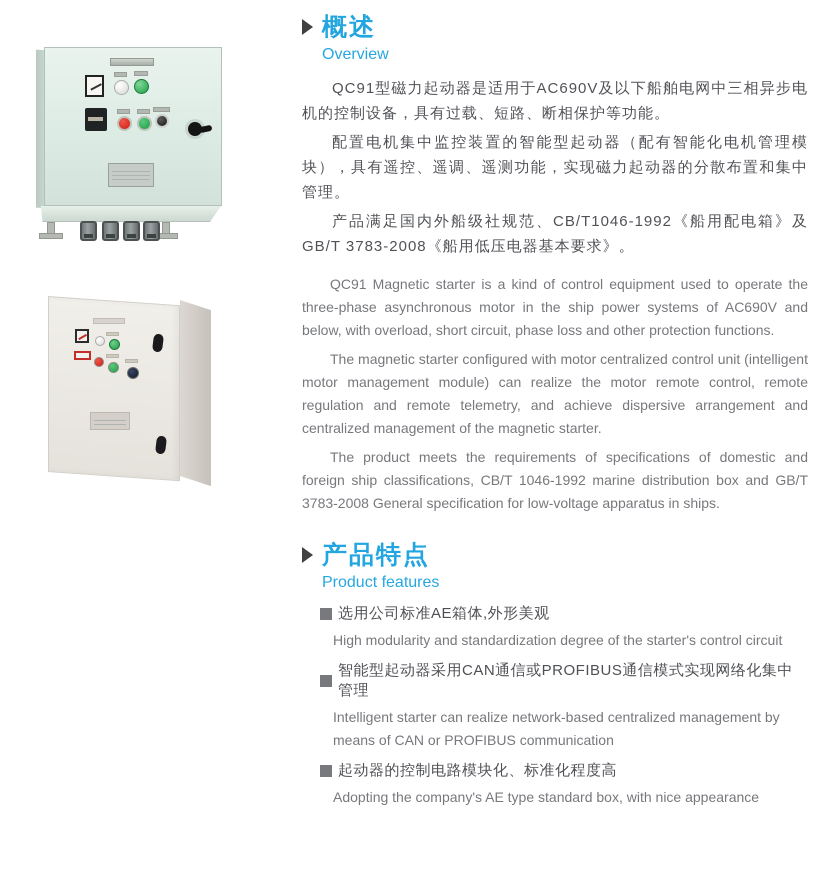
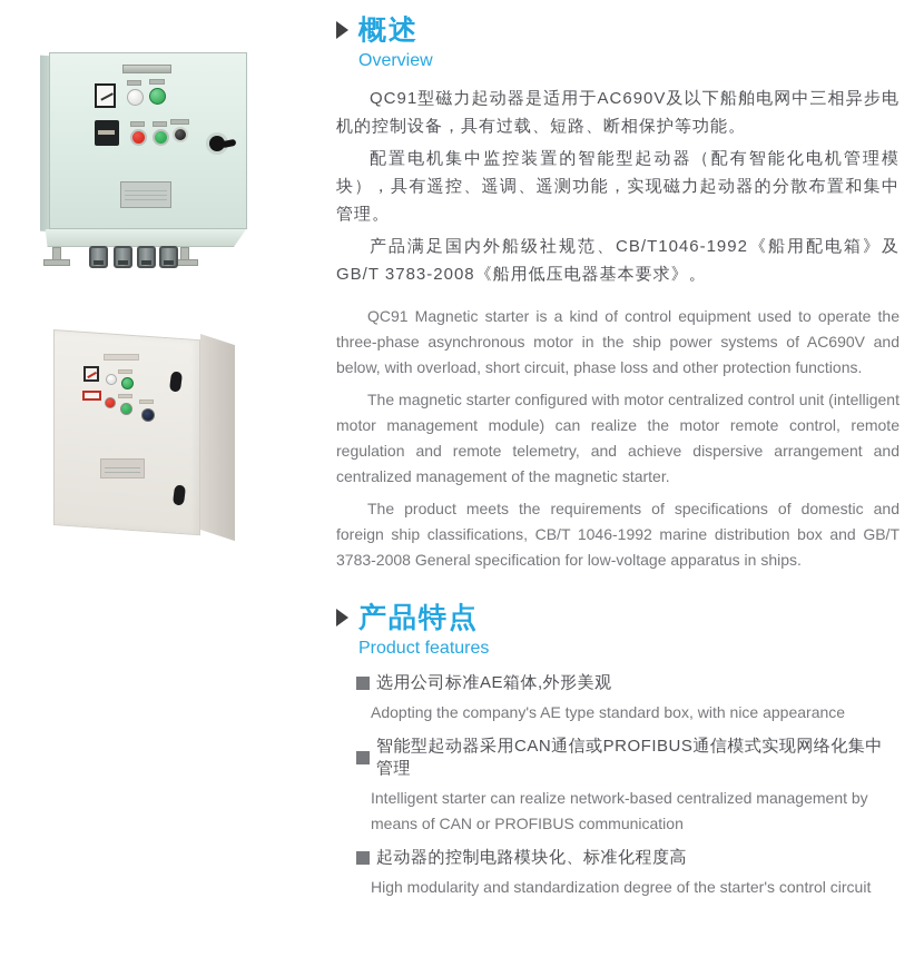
  概述
  Overview
  QC91型磁力起动器是适用于AC690V及以下船舶电网中三相异步电机的控制设备，具有过载、短路、断相保护等功能。
  配置电机集中监控装置的智能型起动器（配有智能化电机管理模块），具有遥控、遥调、遥测功能，实现磁力起动器的分散布置和集中管理。
  产品满足国内外船级社规范、CB/T1046-1992《船用配电箱》及GB/T 3783-2008《船用低压电器基本要求》。
  QC91 Magnetic starter is a kind of control equipment used to operate the three-phase asynchronous motor in the ship power systems of AC690V and below, with overload, short circuit, phase loss and other protection functions.
  The magnetic starter configured with motor centralized control unit (intelligent motor management module) can realize the motor remote control, remote regulation and remote telemetry, and achieve dispersive arrangement and centralized management of the magnetic starter.
  The product meets the requirements of specifications of domestic and foreign ship classifications, CB/T 1046-1992 marine distribution box and GB/T 3783-2008 General specification for low-voltage apparatus in ships.
  产品特点
  Product features
  选用公司标准AE箱体,外形美观
- High modularity and standardization degree of the starter's control circuit
+ Adopting the company's AE type standard box, with nice appearance
  智能型起动器采用CAN通信或PROFIBUS通信模式实现网络化集中管理
  Intelligent starter can realize network-based centralized management by means of CAN or PROFIBUS communication
  起动器的控制电路模块化、标准化程度高
- Adopting the company's AE type standard box, with nice appearance
+ High modularity and standardization degree of the starter's control circuit
